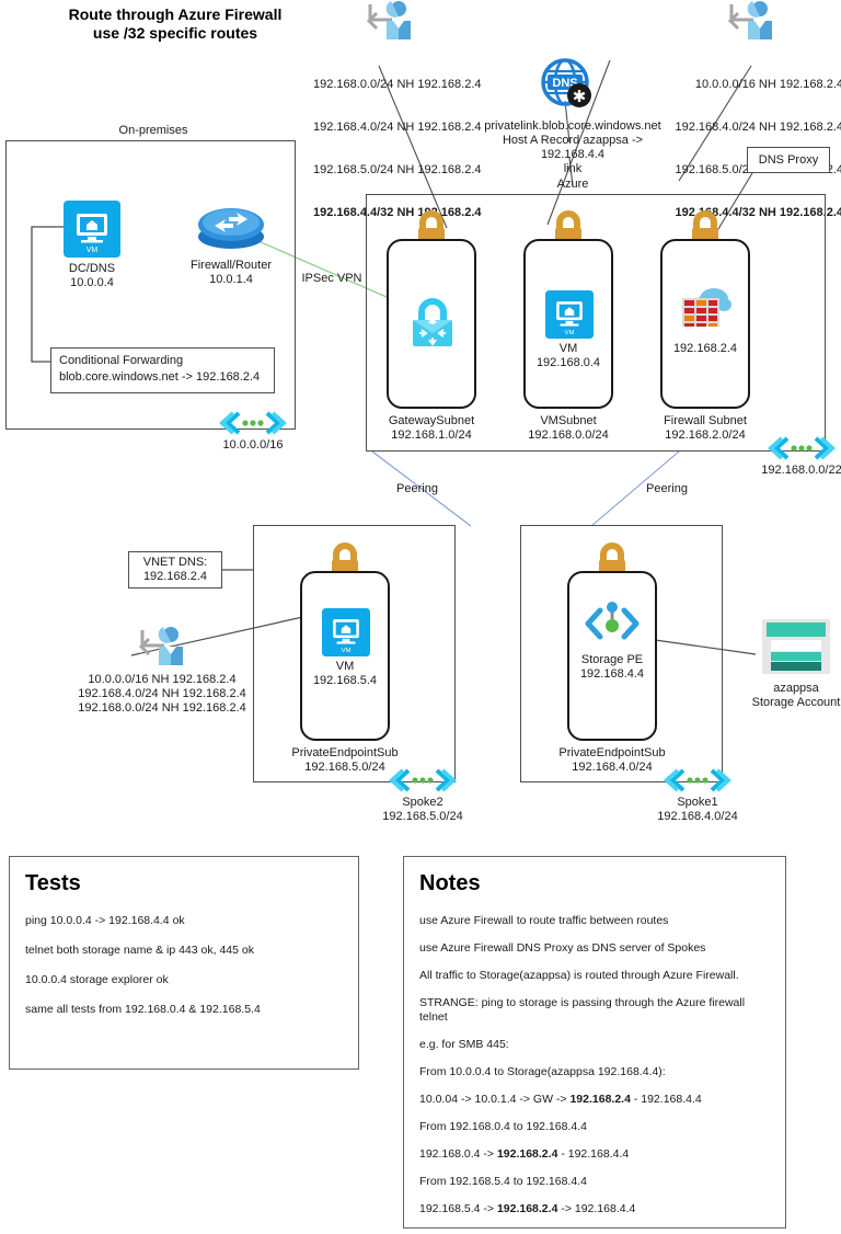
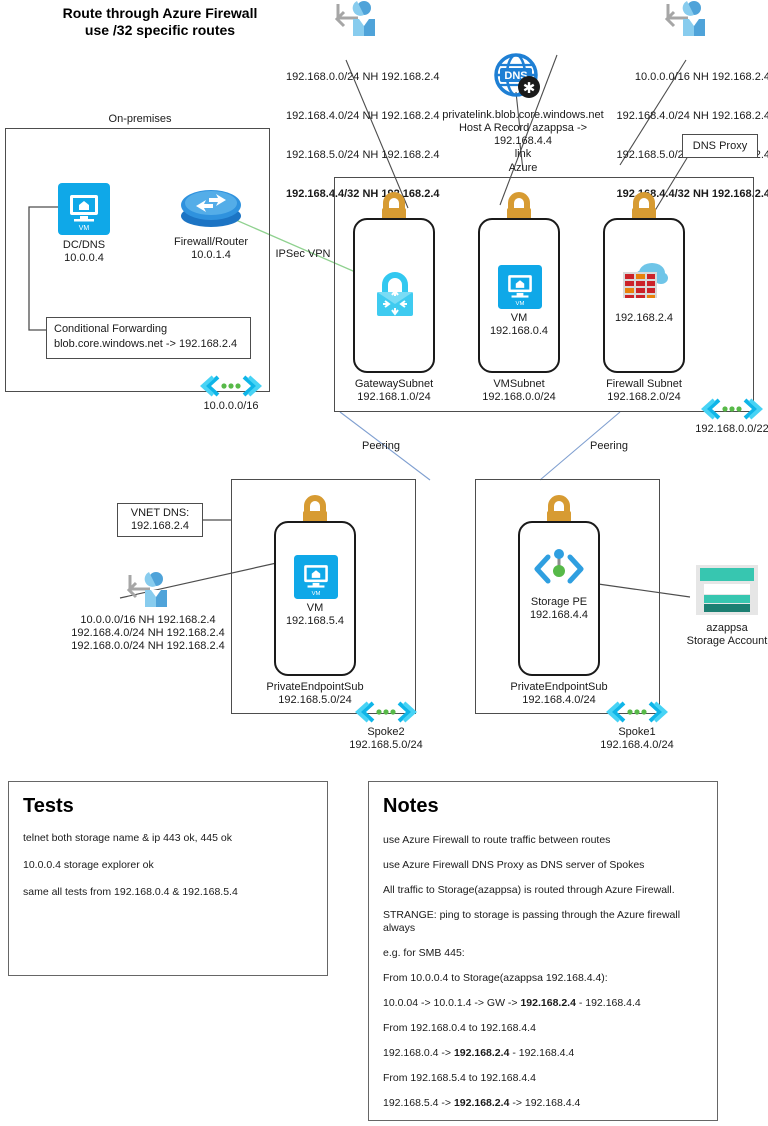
  Route through Azure Firewall
  use /32 specific routes
  192.168.0.0/24 NH 192.168.2.4
  192.168.4.0/24 NH 192.168.2.4
  192.168.5.0/24 NH 192.168.2.4
  192.168.4.4/32 NH 1.168.2.4
  10.0.0.0/16 NH 192.168.2.4
  192.168.4.0/24 NH 192.168.2.4
  192.8.4.4/32 NH 192.168.2.4
  DNS
  ✱
  privatelink.blob.core.windows.net
  Host A Record azappsa -> 192.168.4.4
  link
  On-premises
  DC/DNS
  10.0.0.4
  Firewall/Router
  10.0.1.4
  Conditional Forwarding
  blob.core.windows.net -> 192.168.2.4
  10.0.0.0/16
  IPSec VPN
  Azure
  DNS Proxy
  GatewaySubnet
  192.168.1.0/24
  VM
  192.168.0.4
  VMSubnet
  192.168.0.0/24
  192.168.2.4
  Firewall Subnet
  192.168.2.0/24
  192.168.0.0/22
  Peering
  Peering
  VNET DNS:
  192.168.2.4
  VM
  192.168.5.4
  PrivateEndpointSub
  192.168.5.0/24
  Spoke2
  192.168.5.0/24
  10.0.0.0/16 NH 192.168.2.4
  192.168.4.0/24 NH 192.168.2.4
  192.168.0.0/24 NH 192.168.2.4
  Storage PE
  192.168.4.4
  PrivateEndpointSub
  192.168.4.0/24
  Spoke1
  192.168.4.0/24
  azappsa
  Storage Account
  Tests
- ping 10.0.0.4 -> 192.168.4.4 ok
  telnet both storage name & ip 443 ok, 445 ok
  10.0.0.4 storage explorer ok
  same all tests from 192.168.0.4 & 192.168.5.4
  Notes
  use Azure Firewall to route traffic between routes
  use Azure Firewall DNS Proxy as DNS server of Spokes
  All traffic to Storage(azappsa) is routed through Azure Firewall.
- STRANGE: ping to storage is passing through the Azure firewall telnet
+ STRANGE: ping to storage is passing through the Azure firewall always
  e.g. for SMB 445:
  From 10.0.0.4 to Storage(azappsa 192.168.4.4):
  10.0.04 -> 10.0.1.4 -> GW -> 192.168.2.4 - 192.168.4.4
  From 192.168.0.4 to 192.168.4.4
  192.168.0.4 -> 192.168.2.4 - 192.168.4.4
  From 192.168.5.4 to 192.168.4.4
  192.168.5.4 -> 192.168.2.4 -> 192.168.4.4
